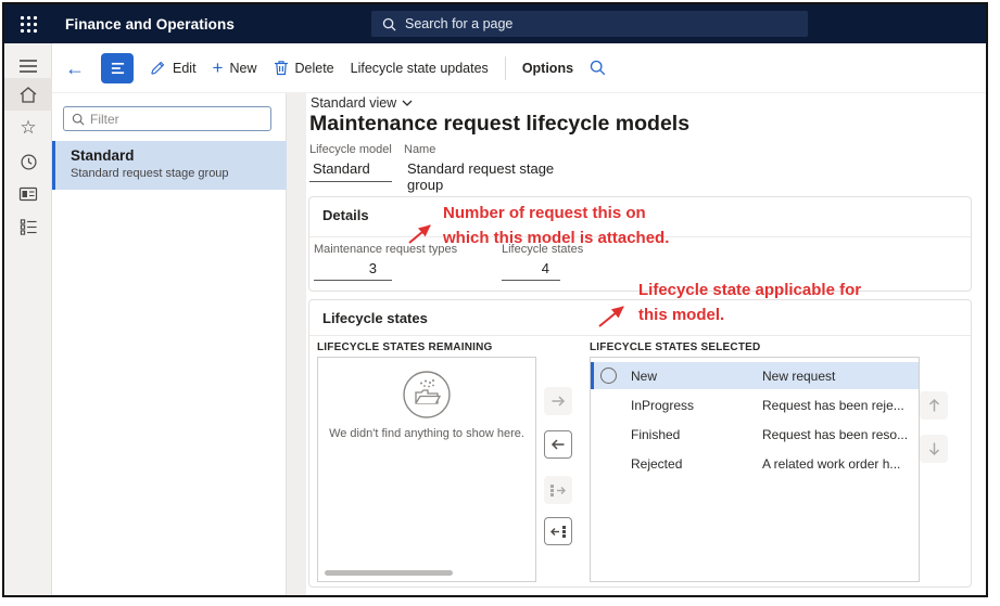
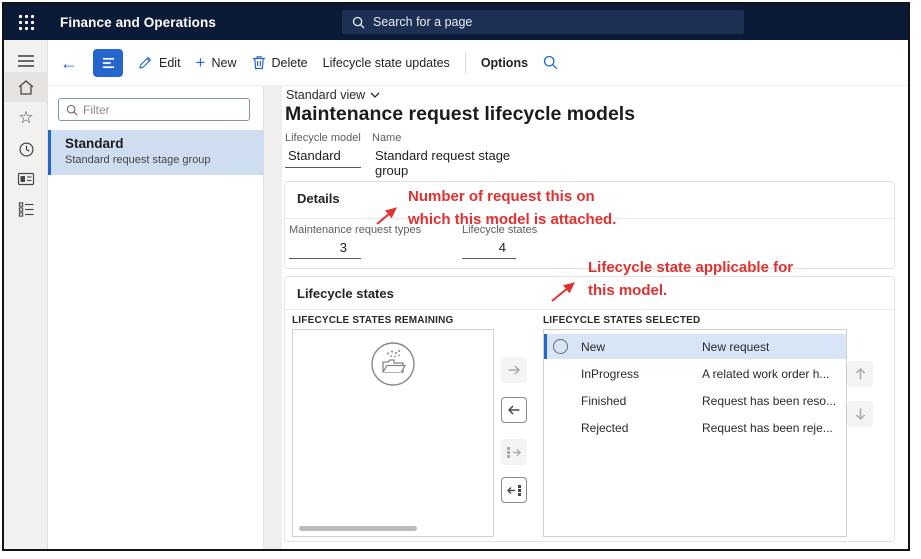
  Finance and Operations
  Search for a page
  ☆
  ←
  Edit
  +
  New
  Delete
  Lifecycle state updates
  Options
  Filter
  Standard
  Standard request stage group
  Standard view
  Maintenance request lifecycle models
  Lifecycle model
  Standard
  Name
  Standard request stage group
  Details
  Maintenance request types
  3
  Lifecycle states
  4
  Number of request this on
  which this model is attached.
  Lifecycle states
  LIFECYCLE STATES REMAINING
  LIFECYCLE STATES SELECTED
- We didn't find anything to show here.
  New
  New request
  InProgress
- Request has been reje...
+ A related work order h...
  Finished
  Request has been reso...
  Rejected
- A related work order h...
+ Request has been reje...
  Lifecycle state applicable for
  this model.
